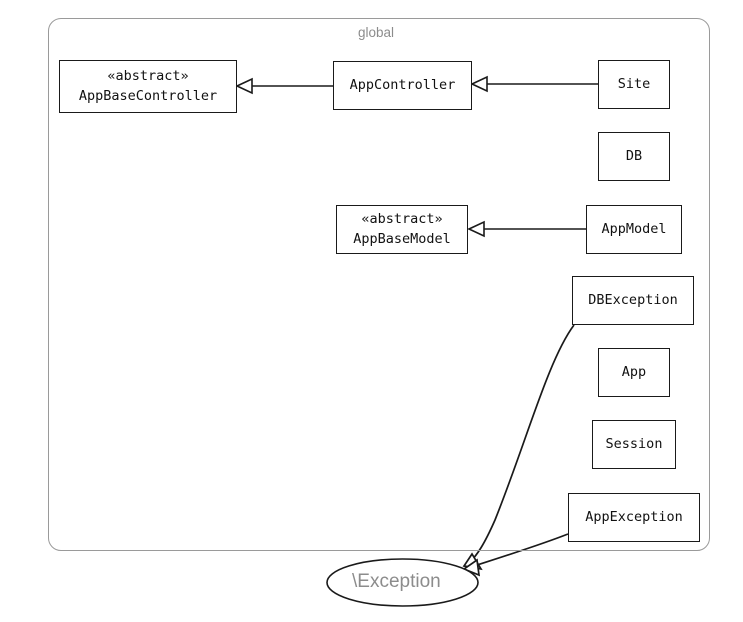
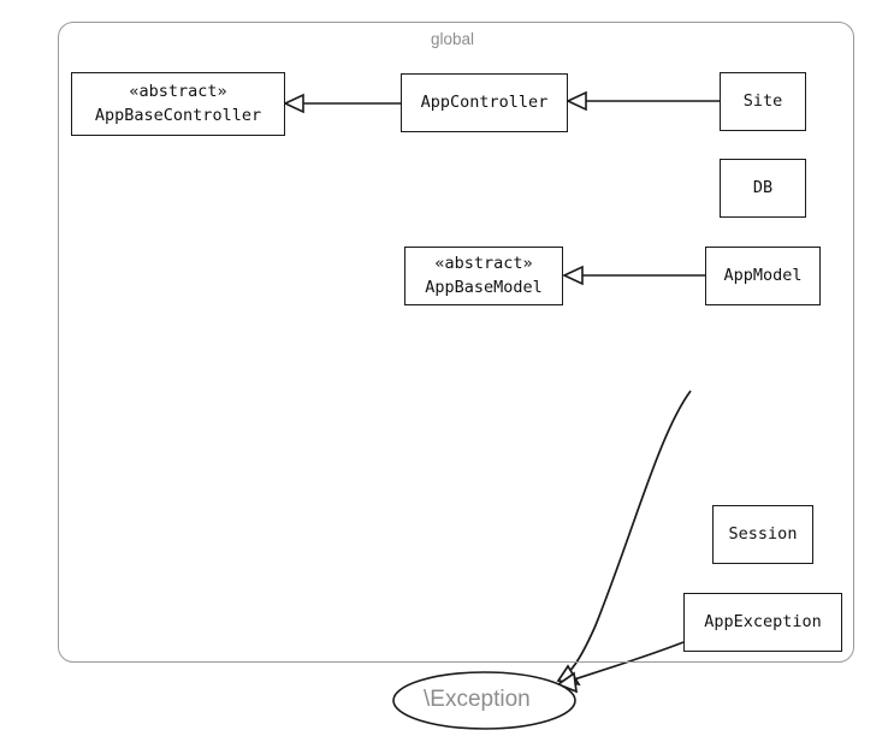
  global
  «abstract»
  AppBaseController
  AppController
  Site
  DB
  «abstract»
  AppBaseModel
  AppModel
- DBException
- App
  Session
  AppException
  \Exception
